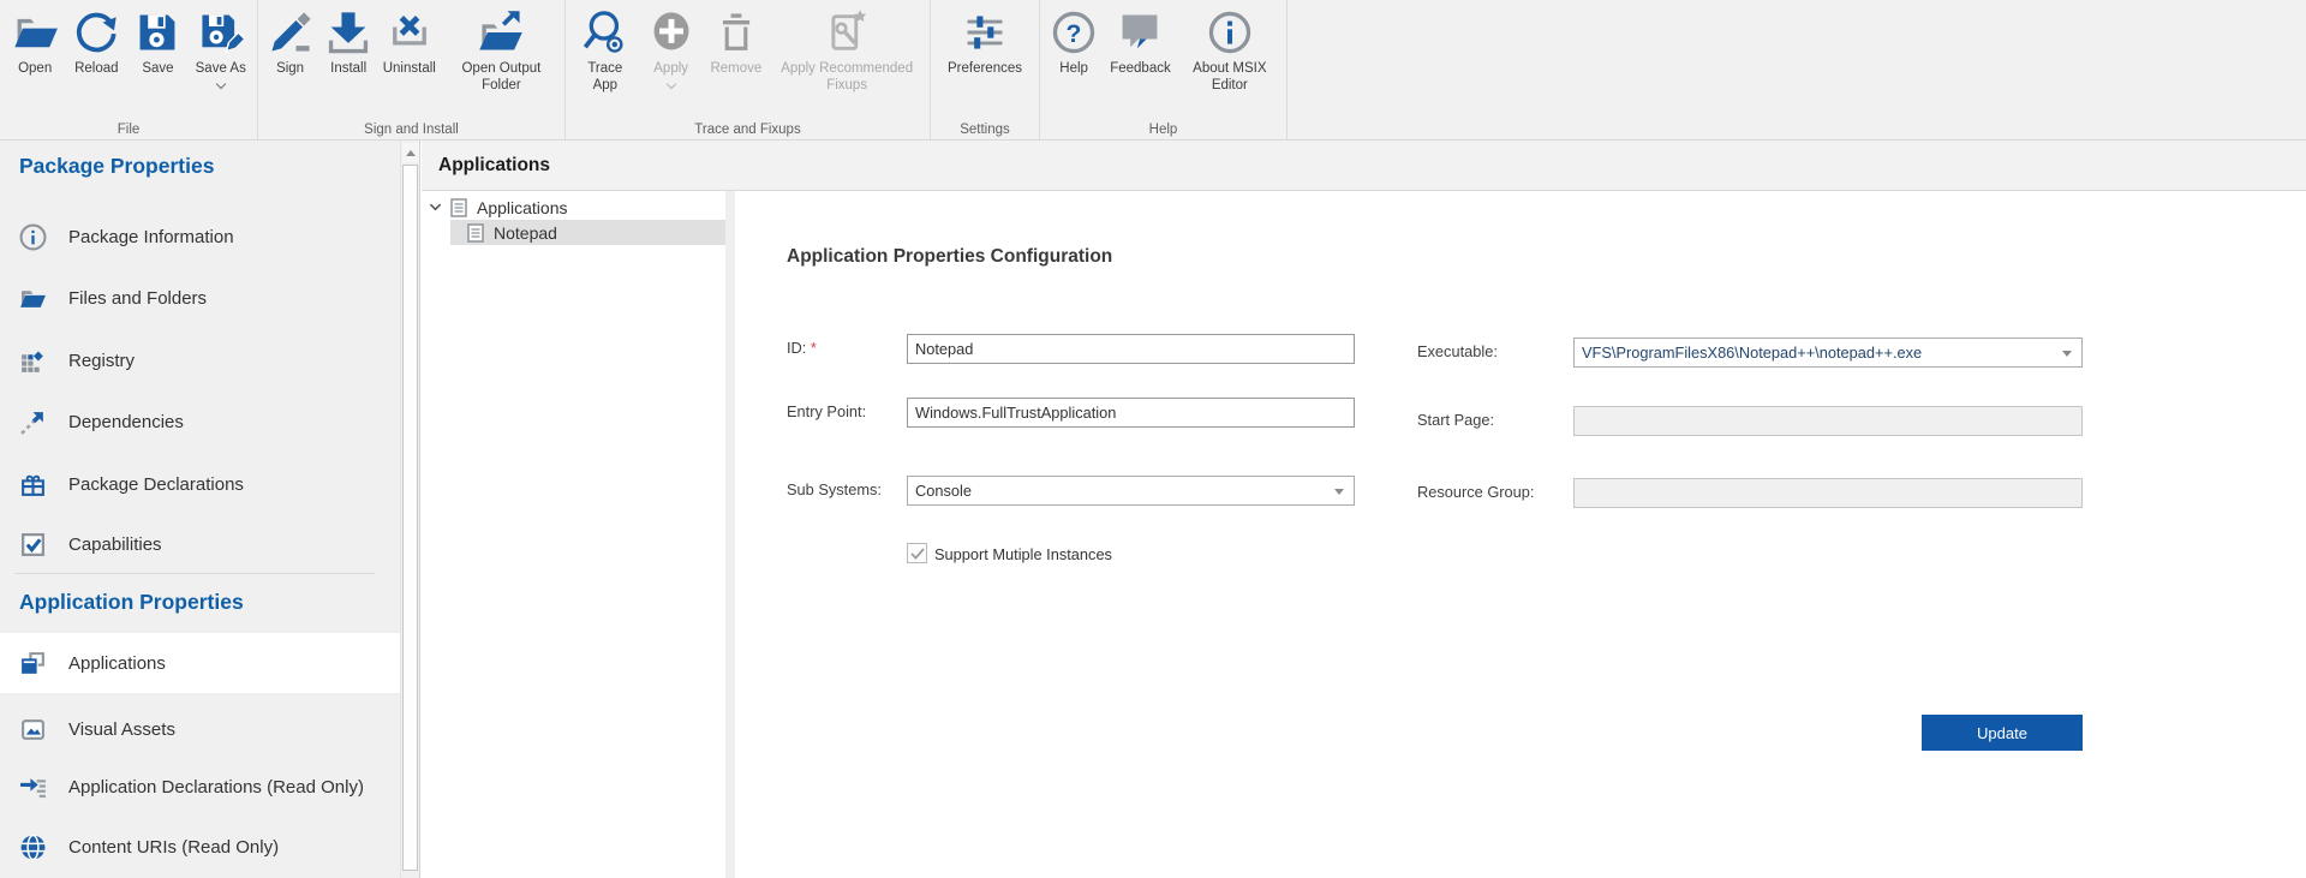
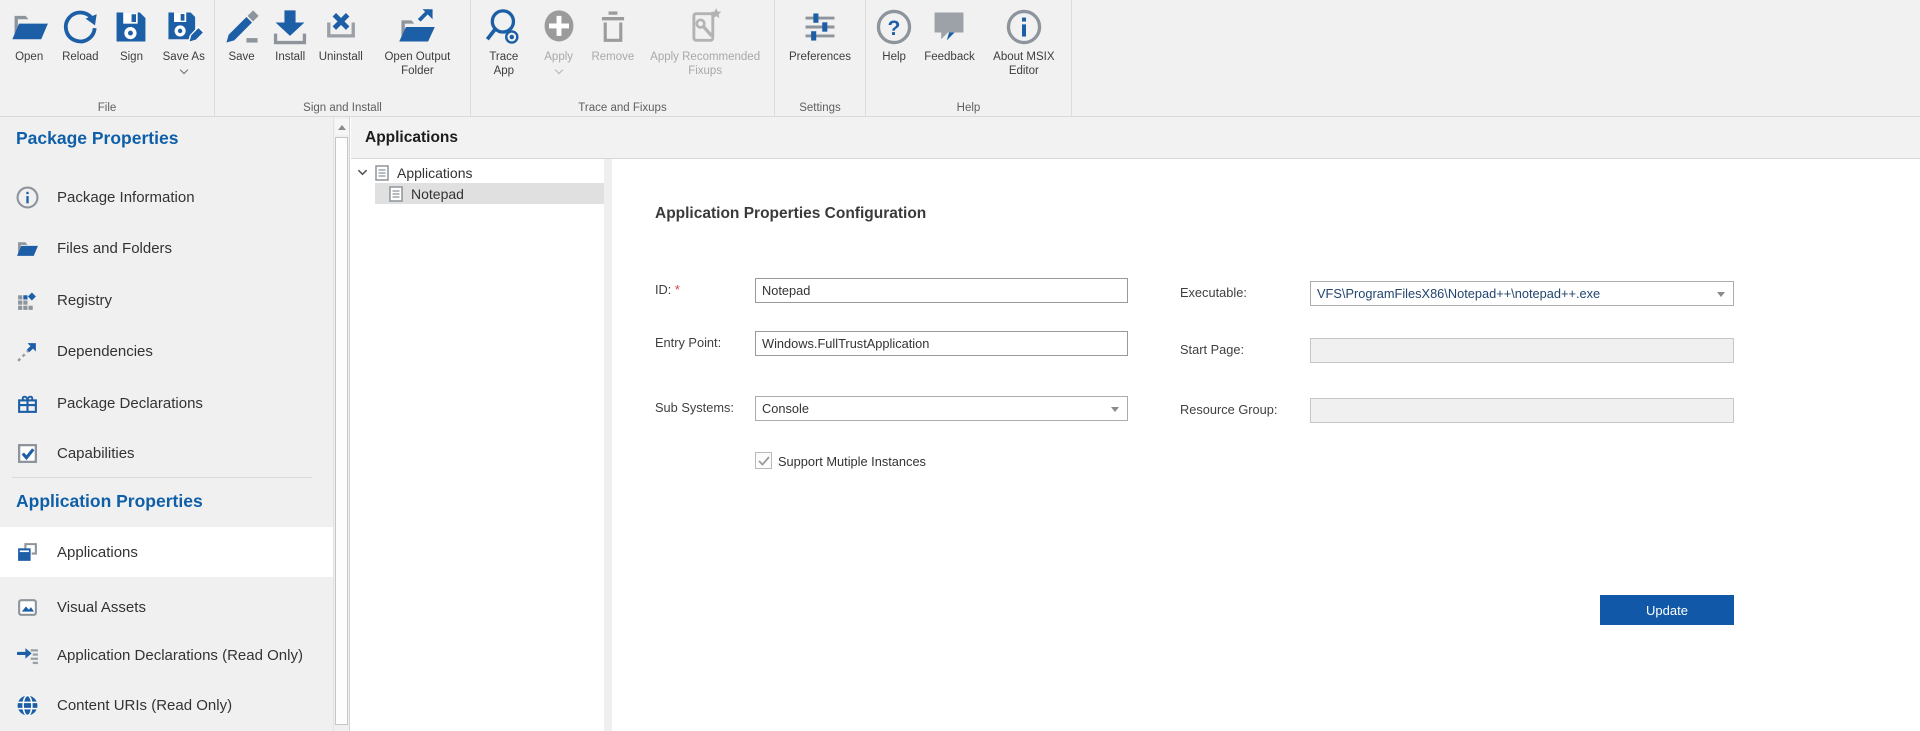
  Open
  Reload
- Save
+ Sign
  Save As
  File
- Sign
+ Save
  Install
  Uninstall
  Open Output Folder
  Sign and Install
  Trace App
  Apply
  Remove
  Apply Recommended Fixups
  Trace and Fixups
  Preferences
  Settings
  ?
  Help
  Feedback
  About MSIX Editor
  Help
  Package Properties
  Package Information
  Files and Folders
  Registry
  Dependencies
  Package Declarations
  Capabilities
  Application Properties
  Applications
  Visual Assets
  Application Declarations (Read Only)
  Content URIs (Read Only)
  Applications
  Applications
  Notepad
  Application Properties Configuration
  ID: *
  Notepad
  Executable:
  VFS\ProgramFilesX86\Notepad++\notepad++.exe
  Entry Point:
  Windows.FullTrustApplication
  Start Page:
  Sub Systems:
  Console
  Resource Group:
  Support Mutiple Instances
  Update
